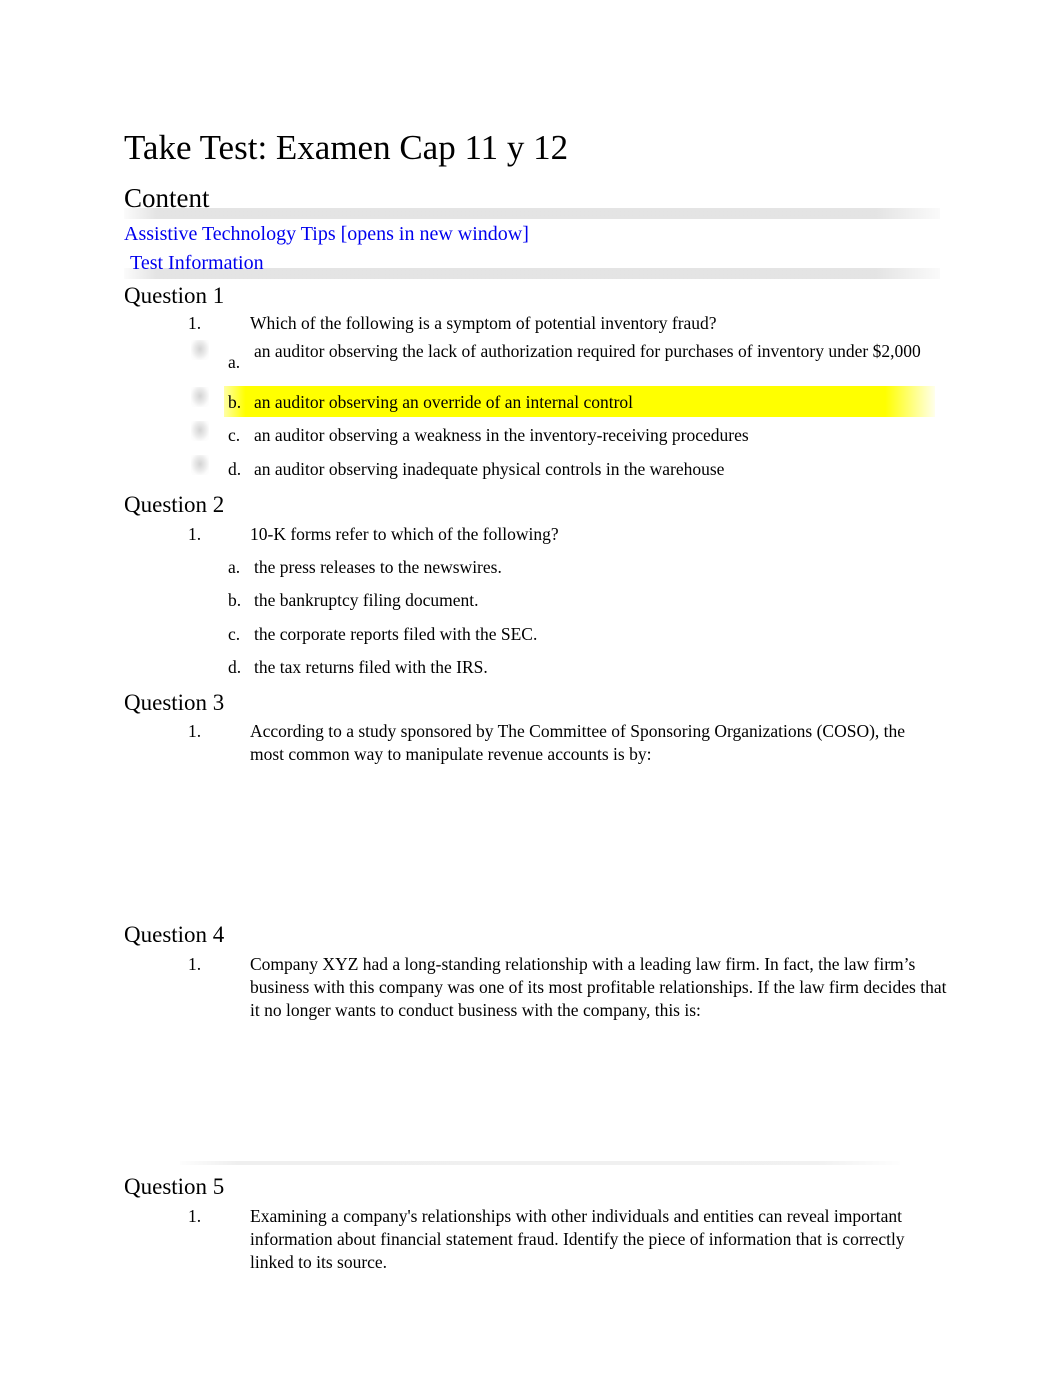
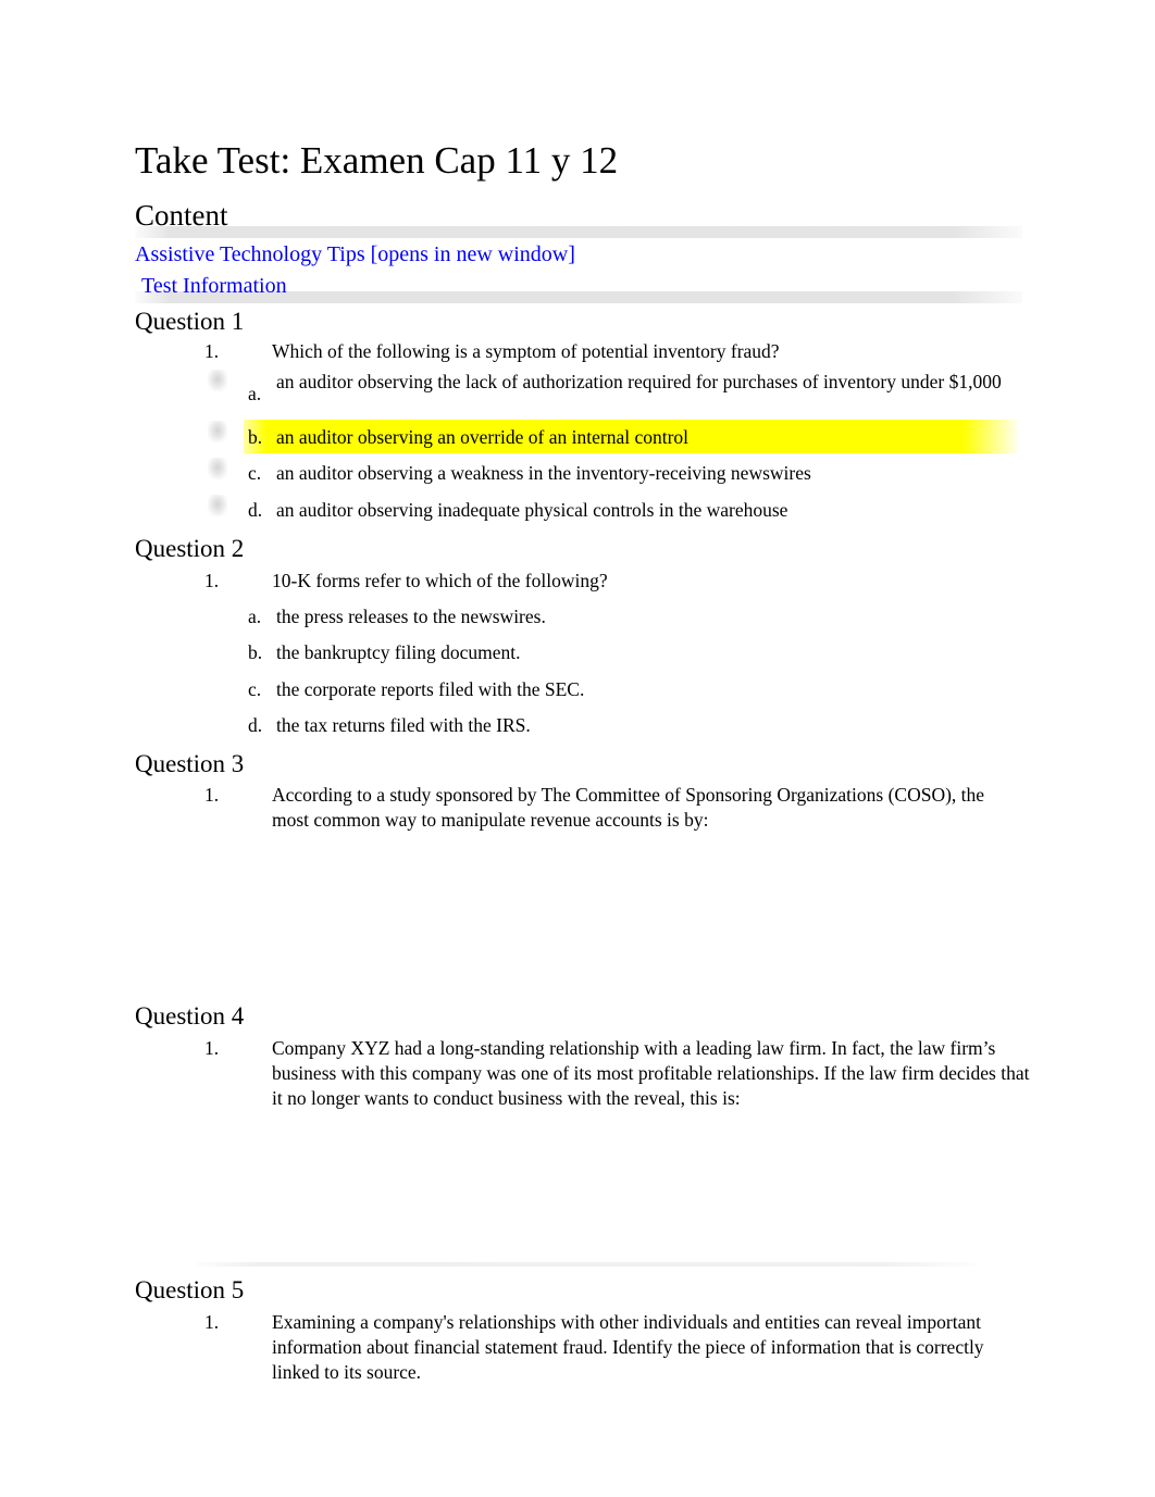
  Take Test: Examen Cap 11 y 12
  Content
  Assistive Technology Tips [opens in new window]
  Test Information
  Question 1
  1.
  Which of the following is a symptom of potential inventory fraud?
  a.
- an auditor observing the lack of authorization required for purchases of inventory under $2,000
+ an auditor observing the lack of authorization required for purchases of inventory under $1,000
  b.
  an auditor observing an override of an internal control
  c.
- an auditor observing a weakness in the inventory-receiving procedures
+ an auditor observing a weakness in the inventory-receiving newswires
  d.
  an auditor observing inadequate physical controls in the warehouse
  Question 2
  1.
  10-K forms refer to which of the following?
  a.
  the press releases to the newswires.
  b.
  the bankruptcy filing document.
  c.
  the corporate reports filed with the SEC.
  d.
  the tax returns filed with the IRS.
  Question 3
  1.
  According to a study sponsored by The Committee of Sponsoring Organizations (COSO), the most common way to manipulate revenue accounts is by:
  Question 4
  1.
- Company XYZ had a long-standing relationship with a leading law firm. In fact, the law firm’s business with this company was one of its most profitable relationships. If the law firm decides that it no longer wants to conduct business with the company, this is:
+ Company XYZ had a long-standing relationship with a leading law firm. In fact, the law firm’s business with this company was one of its most profitable relationships. If the law firm decides that it no longer wants to conduct business with the reveal, this is:
  Question 5
  1.
  Examining a company's relationships with other individuals and entities can reveal important information about financial statement fraud. Identify the piece of information that is correctly linked to its source.
